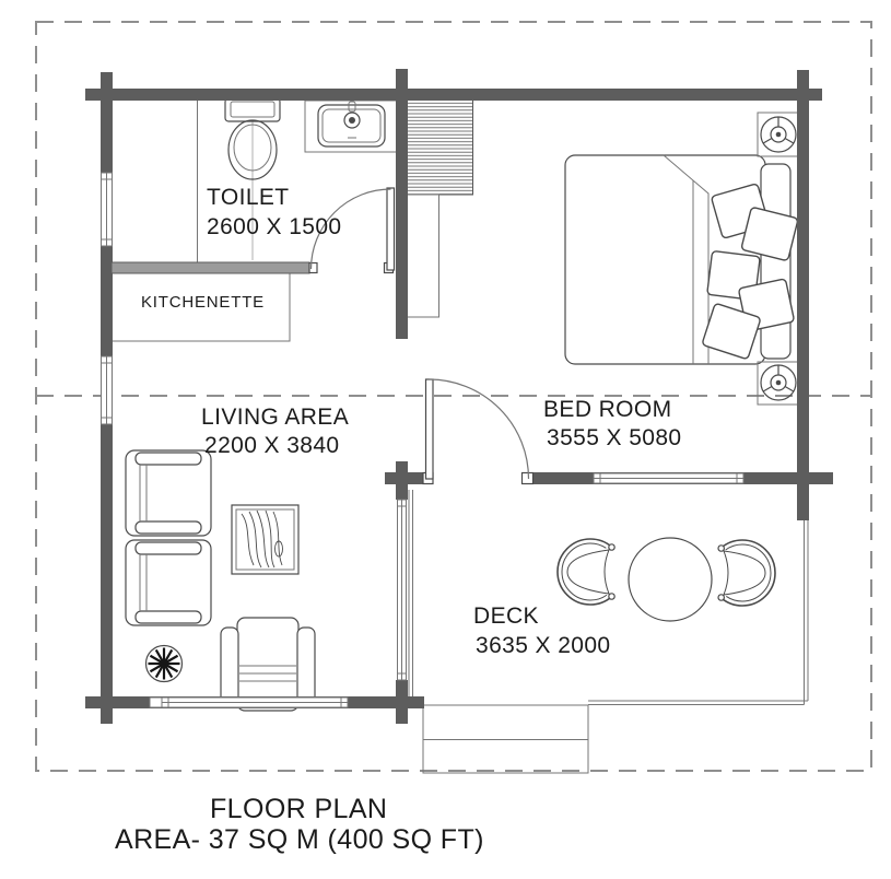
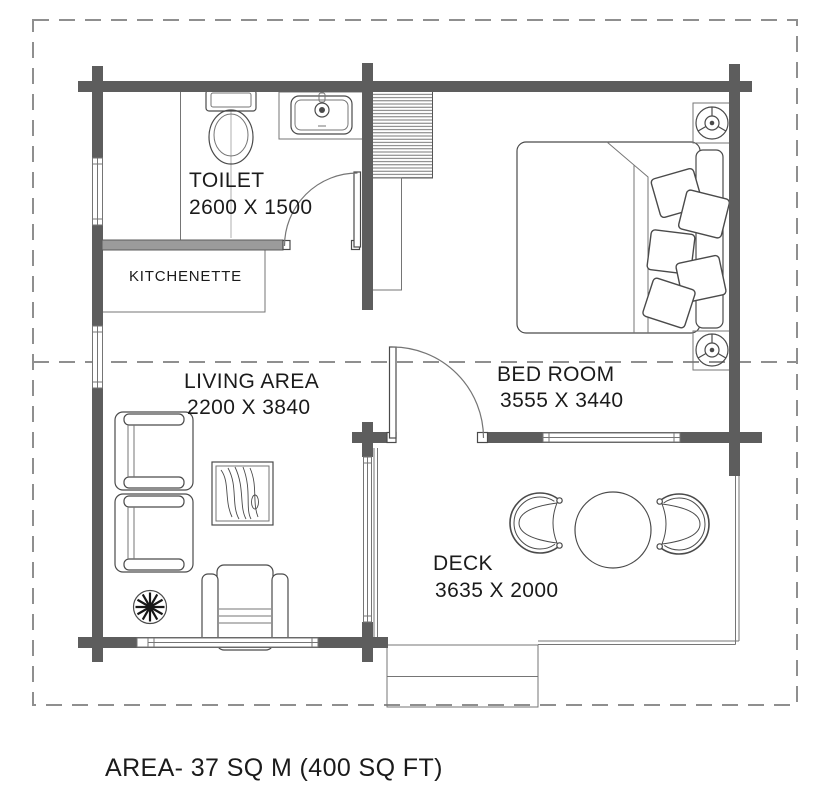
  TOILET
  2600 X 1500
  KITCHENETTE
  LIVING AREA
  2200 X 3840
  BED ROOM
- 3555 X 5080
+ 3555 X 3440
  DECK
  3635 X 2000
- FLOOR PLAN
  AREA- 37 SQ M (400 SQ FT)
